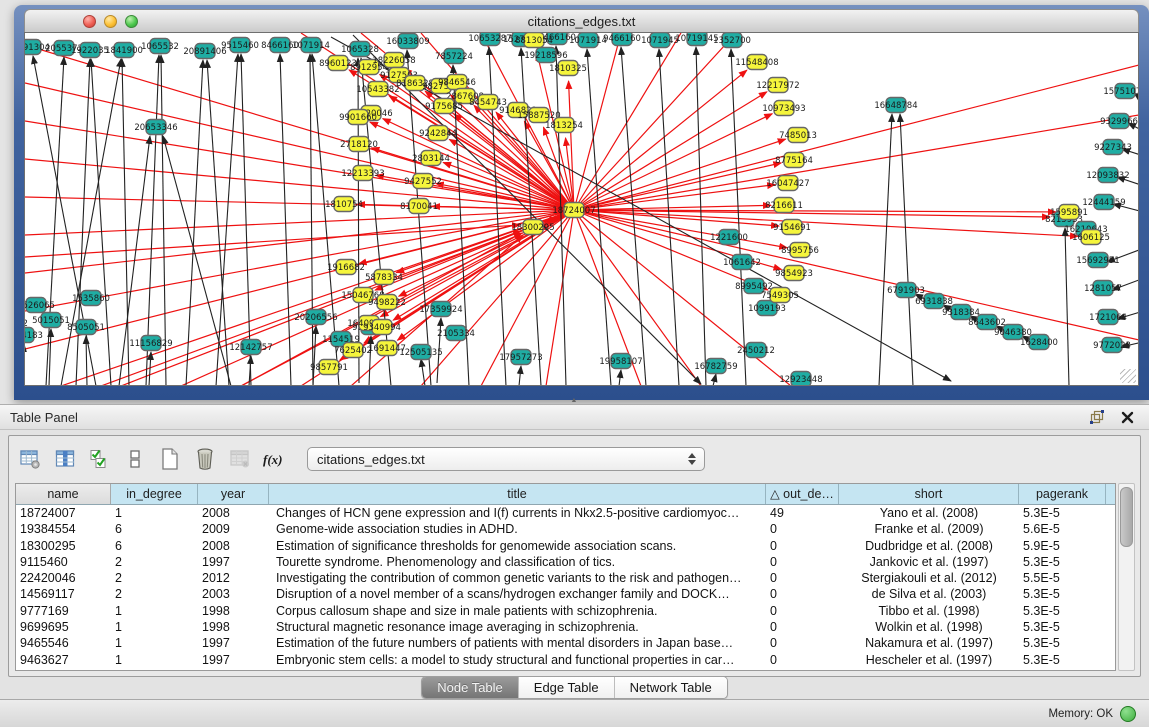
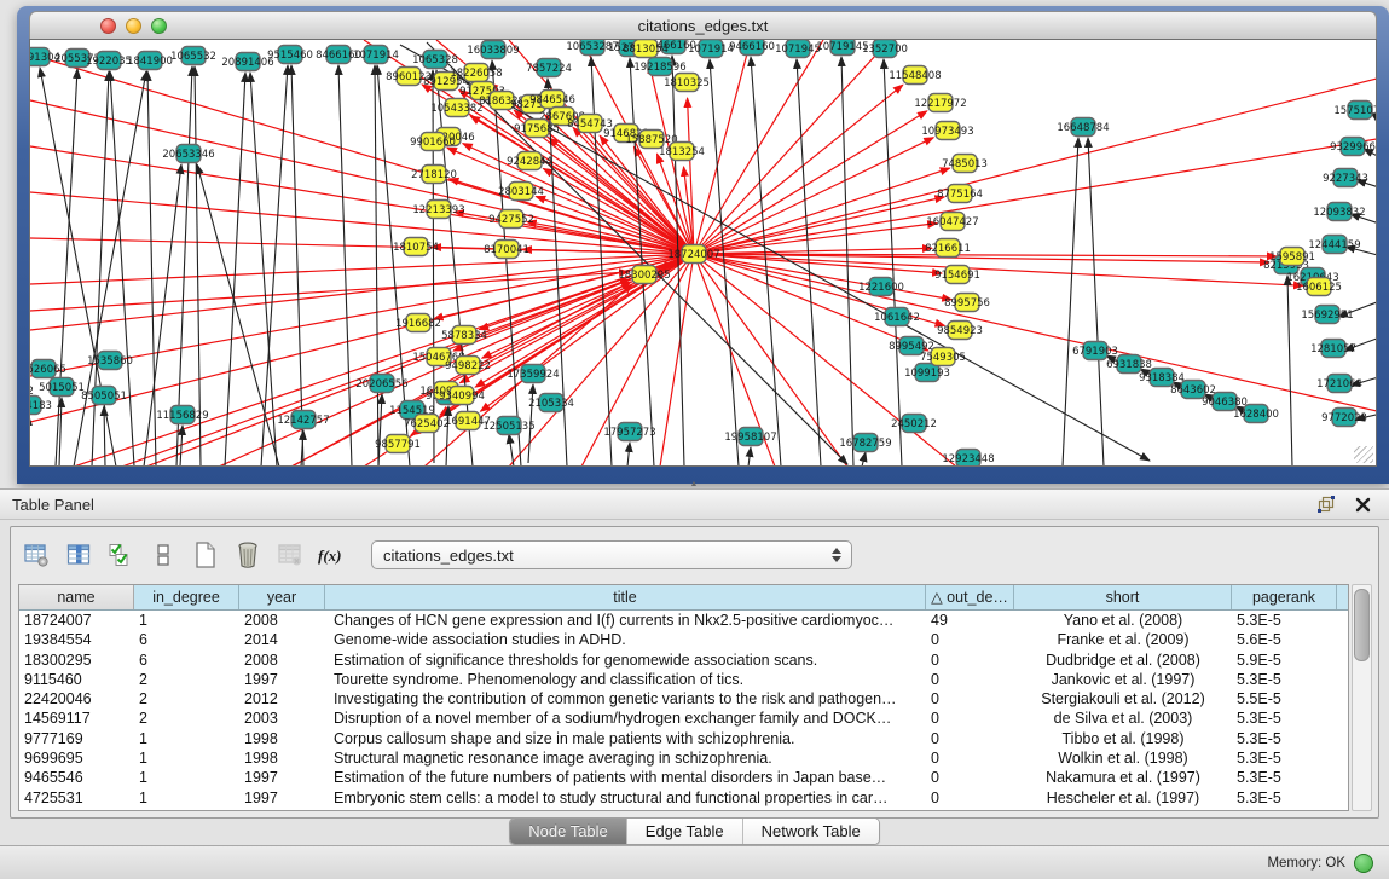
  citations_edges.txt
  91304
  205537
  1922035
  1841900
  1065532
  20891406
  9515460
  8466160
  1071914
  1065328
  16033809
  7857224
  19218596
  10653287
  466160
  1071914
  9466160
  1071945
  10719145
  1352700
  20653346
  526065
  1535860
  5015051
  8505051
  11156829
  12142757
  20206556
  1154519
  17359924
  12505135
  17957273
  19958107
  16782759
  12923448
  2105334
  16648784
  157510
  9329966
  9227343
  12093832
  12444159
  15692951
  1281057
  1721064
  9772023
  6791903
  6931838
  9318384
  8643602
  9046380
  1628400
  2450212
  1221600
  1061642
  8995492
  1099193
  8960123
  8912954
  18226058
  91275
  10543382
  818632
  98275
  9846546
  286760
  9175685
  8454743
  91468
  15887520
  1813254
  9901660
  2718120
  9242844
  2803144
  12213393
  9427552
  1810754
  8170041
  8813054
  1810325
  18300295
  1916682
  5878334
  1504676
  9498222
  9340994
  7625402
  1691447
  9857791
  11548408
  12217972
  10973493
  7485013
  8775164
  16047427
  8216611
  9154691
  8995756
  9854923
  7549305
  1595891
  1606125
  18724007
  Table Panel
  f(x)
  citations_edges.txt
  name
  in_degree
  year
  title
  △ out_de…
  short
  pagerank
  18724007
  1
  2008
  Changes of HCN gene expression and I(f) currents in Nkx2.5-positive cardiomyoc…
  49
  Yano et al. (2008)
  5.3E-5
  19384554
  6
- 2009
+ 2014
  Genome-wide association studies in ADHD.
  0
  Franke et al. (2009)
  5.6E-5
  18300295
  6
  2008
  Estimation of significance thresholds for genomewide association scans.
  0
  Dudbridge et al. (2008)
  5.9E-5
  9115460
  2
  1997
  Tourette syndrome. Phenomenology and classification of tics.
  0
  Jankovic et al. (1997)
  5.3E-5
  22420046
  2
  2012
  Investigating the contribution of common genetic variants to the risk and pathogen…
  0
  Stergiakouli et al. (2012)
  5.5E-5
  14569117
  2
  2003
- Disruption of a novel member of a scans/hydrogen exchanger family and DOCK…
+ Disruption of a novel member of a sodium/hydrogen exchanger family and DOCK…
  0
  de Silva et al. (2003)
  5.3E-5
  9777169
  1
  1998
  Corpus callosum shape and size in male patients with schizophrenia.
  0
  Tibbo et al. (1998)
  5.3E-5
  9699695
  1
  1998
  Structural magnetic resonance image averaging in schizophrenia.
  0
  Wolkin et al. (1998)
  5.3E-5
  9465546
  1
  1997
  Estimation of the future numbers of patients with mental disorders in Japan base…
  0
  Nakamura et al. (1997)
  5.3E-5
- 9463627
+ 4725531
  1
  1997
  Embryonic stem cells: a model to study structural and functional properties in car…
  0
  Hescheler et al. (1997)
  5.3E-5
  Node Table
  Edge Table
  Network Table
  Memory: OK
